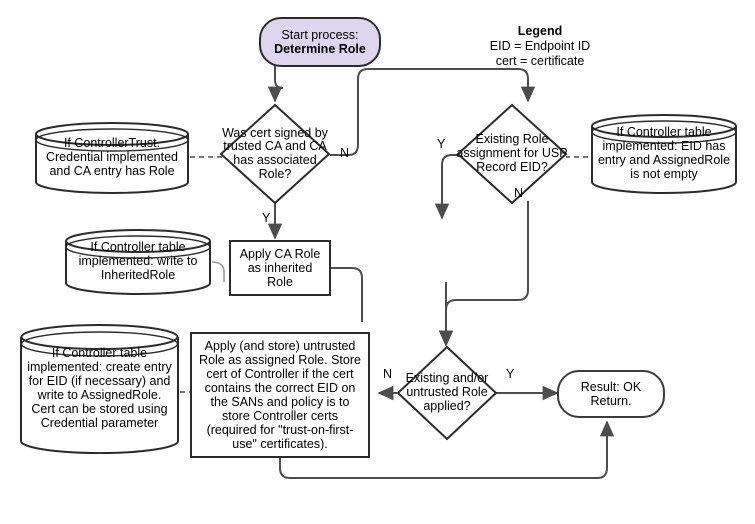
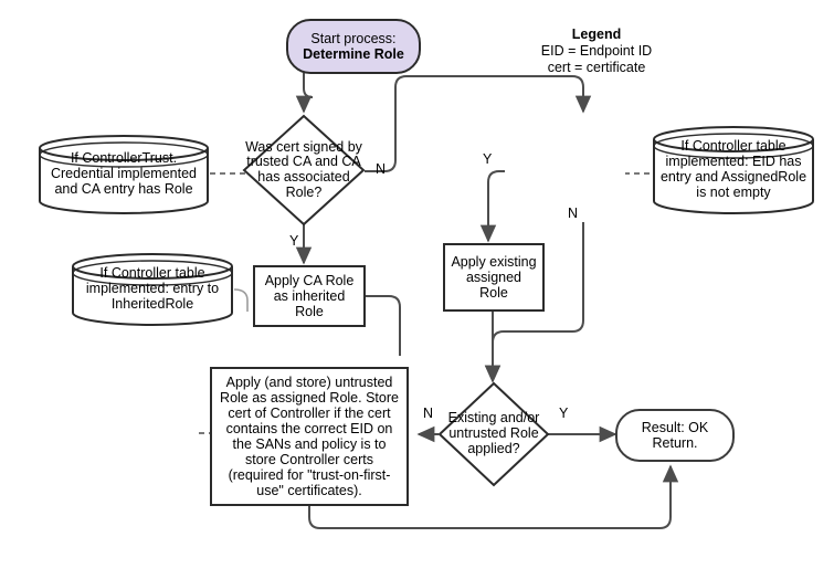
  Legend
  EID = Endpoint ID
  cert = certificate
  Start process:
  Determine Role
  Was cert signed by trusted CA and CA has associated Role?
- Existing Role assignment for USP Record EID?
  Existing and/or untrusted Role applied?
  Apply CA Role as inherited Role
+ Apply existing assigned Role
  Apply (and store) untrusted Role as assigned Role. Store cert of Controller if the cert contains the correct EID on the SANs and policy is to store Controller certs (required for "trust-on-first-use" certificates).
  Result: OK
  Return.
  If ControllerTrust. Credential implemented and CA entry has Role
  If Controller table implemented: EID has entry and AssignedRole is not empty
- If Controller table implemented: write to InheritedRole
+ If Controller table implemented: entry to InheritedRole
- If Controller table implemented: create entry for EID (if necessary) and write to AssignedRole. Cert can be stored using Credential parameter
  N
  Y
  Y
  N
  N
  Y
